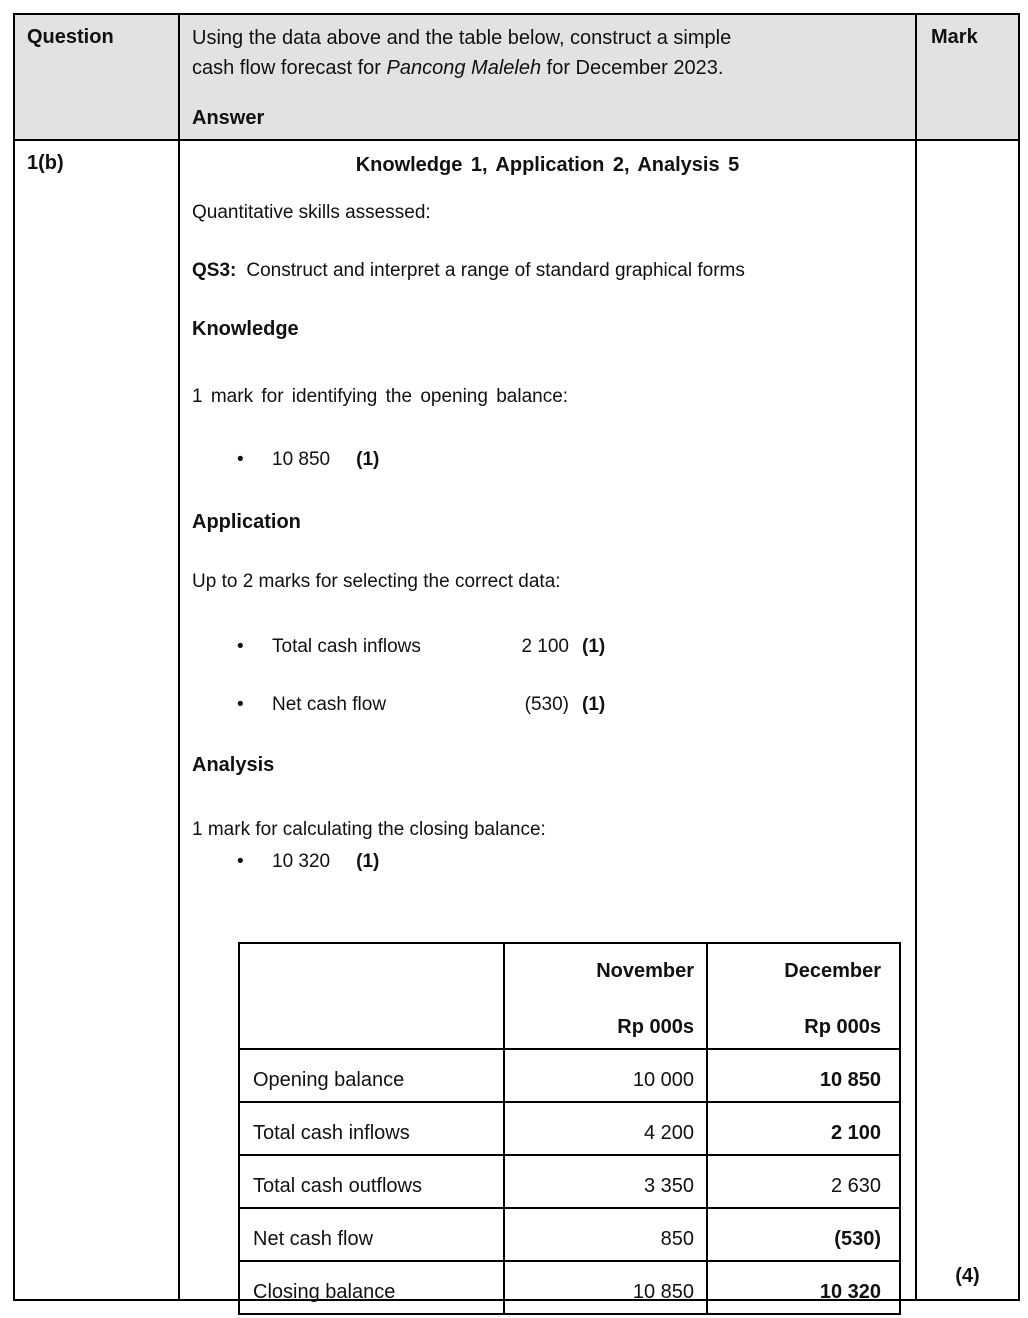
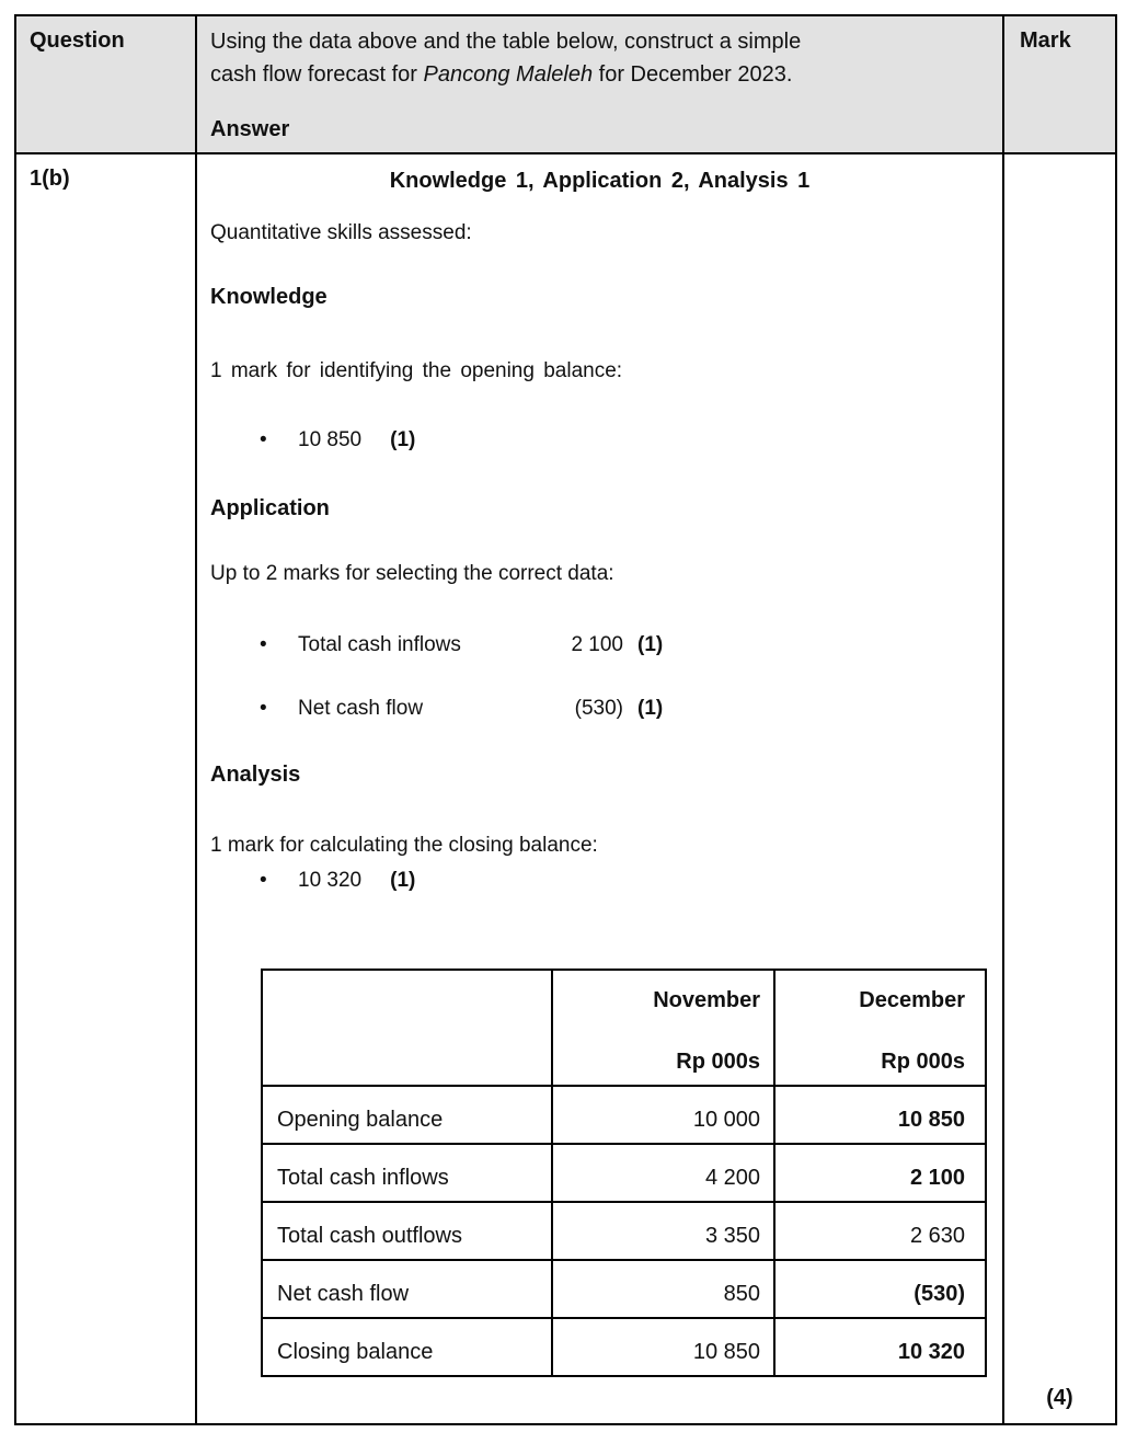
  Question
  Using the data above and the table below, construct a simple
  cash flow forecast for Pancong Maleleh for December 2023.
  Answer
  Mark
  1(b)
- Knowledge 1, Application 2, Analysis 5
+ Knowledge 1, Application 2, Analysis 1
  Quantitative skills assessed:
- QS3: Construct and interpret a range of standard graphical forms
  Knowledge
  1 mark for identifying the opening balance:
  •
  10 850
  (1)
  Application
  Up to 2 marks for selecting the correct data:
  •
  Total cash inflows
  2 100
  (1)
  •
  Net cash flow
  (530)
  (1)
  Analysis
  1 mark for calculating the closing balance:
  •
  10 320
  (1)
  November
  Rp 000s
  December
  Rp 000s
  Opening balance
  10 000
  10 850
  Total cash inflows
  4 200
  2 100
  Total cash outflows
  3 350
  2 630
  Net cash flow
  850
  (530)
  Closing balance
  10 850
  10 320
  (4)
